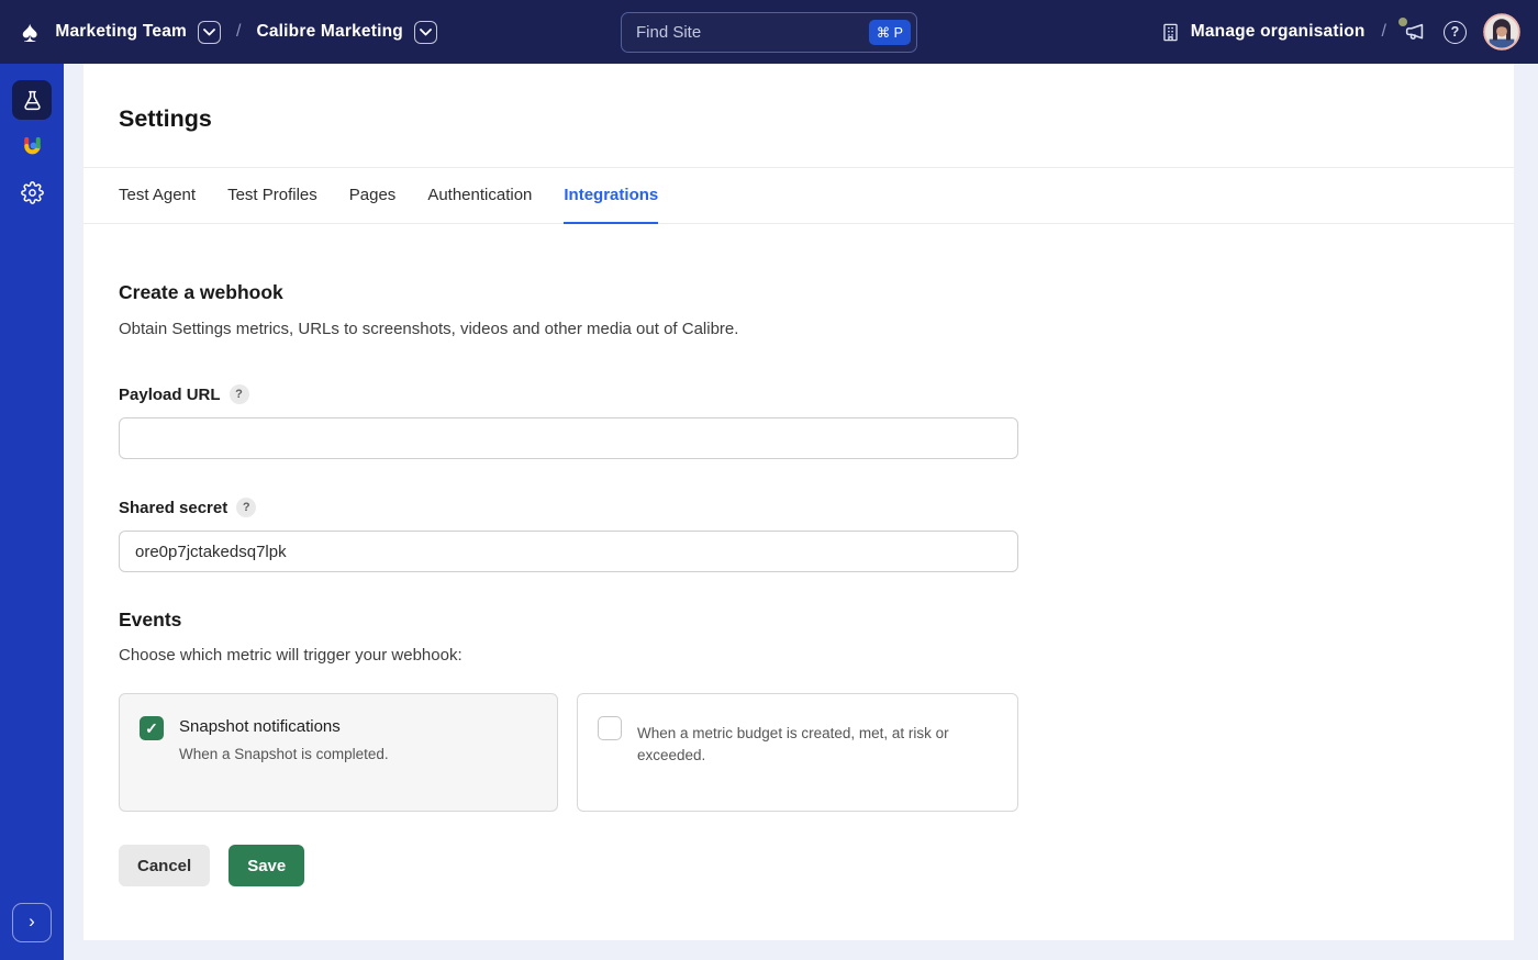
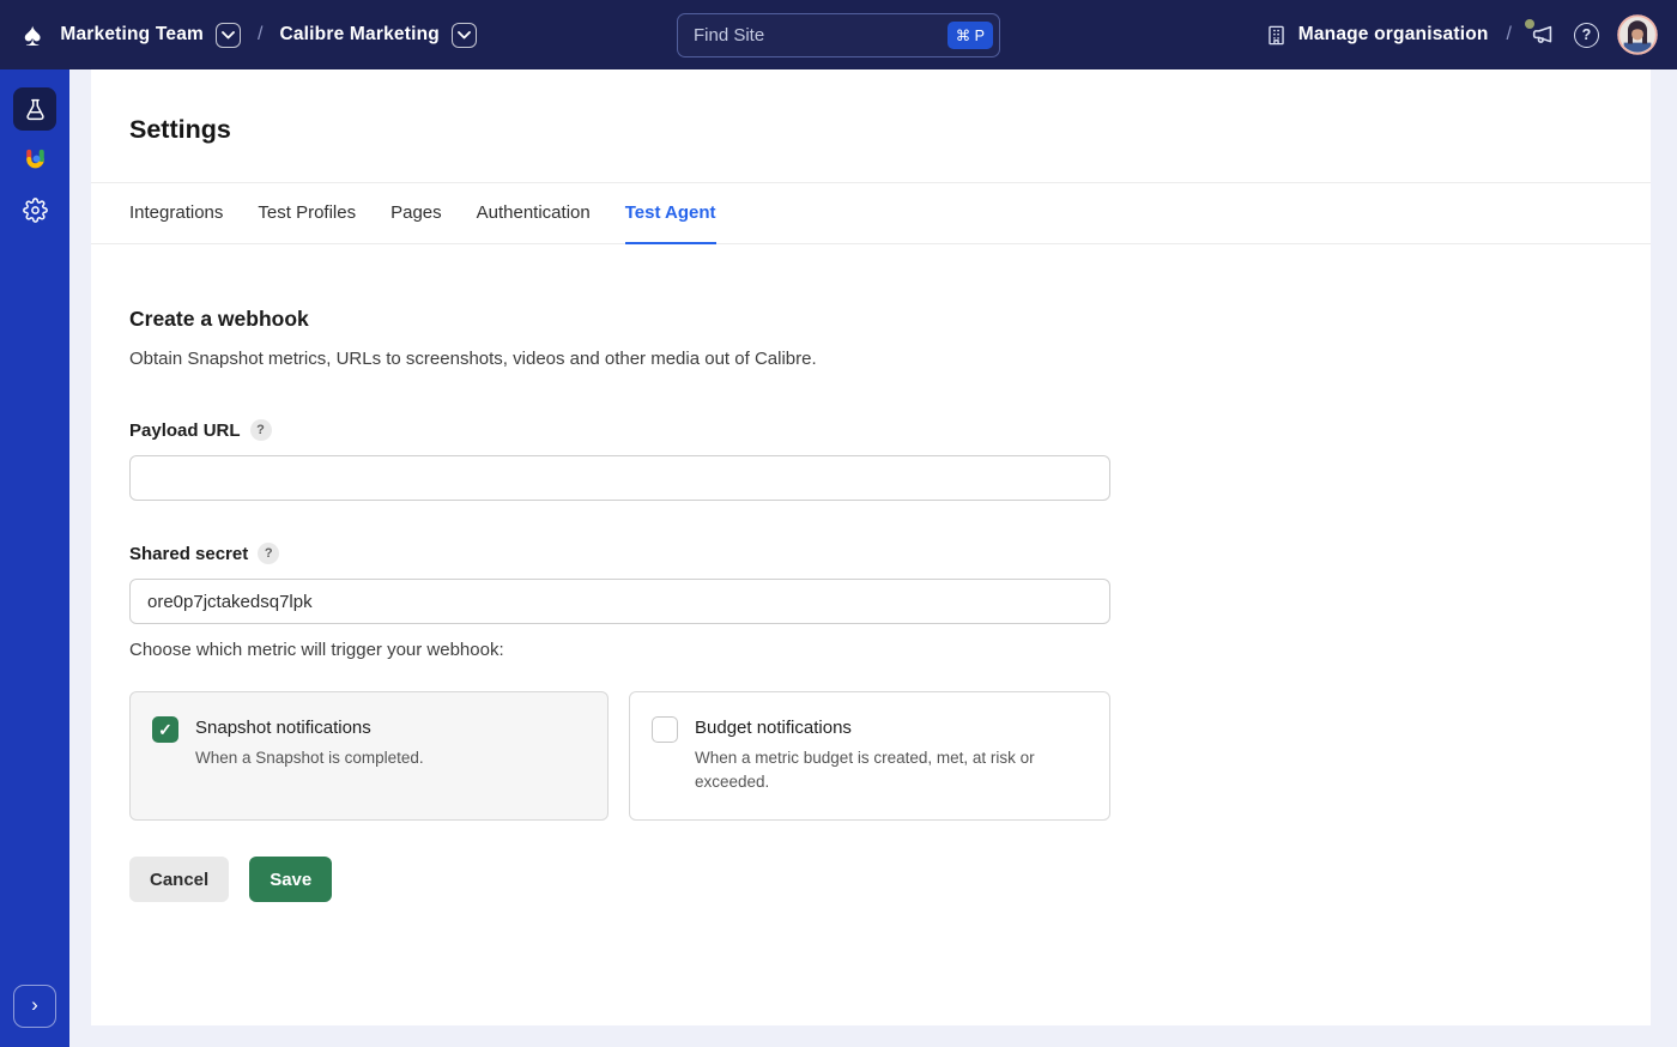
  ♠
  Marketing Team
  /
  Calibre Marketing
  Find Site
  ⌘ P
  Manage organisation
  /
  ?
  ›
  Settings
- Test Agent
+ Integrations
  Test Profiles
  Pages
  Authentication
- Integrations
+ Test Agent
  Create a webhook
- Obtain Settings metrics, URLs to screenshots, videos and other media out of Calibre.
+ Obtain Snapshot metrics, URLs to screenshots, videos and other media out of Calibre.
  Payload URL
  ?
  Shared secret
  ?
  ore0p7jctakedsq7lpk
- Events
  Choose which metric will trigger your webhook:
  ✓
  Snapshot notifications
  When a Snapshot is completed.
+ Budget notifications
  When a metric budget is created, met, at risk or exceeded.
  Cancel
  Save
